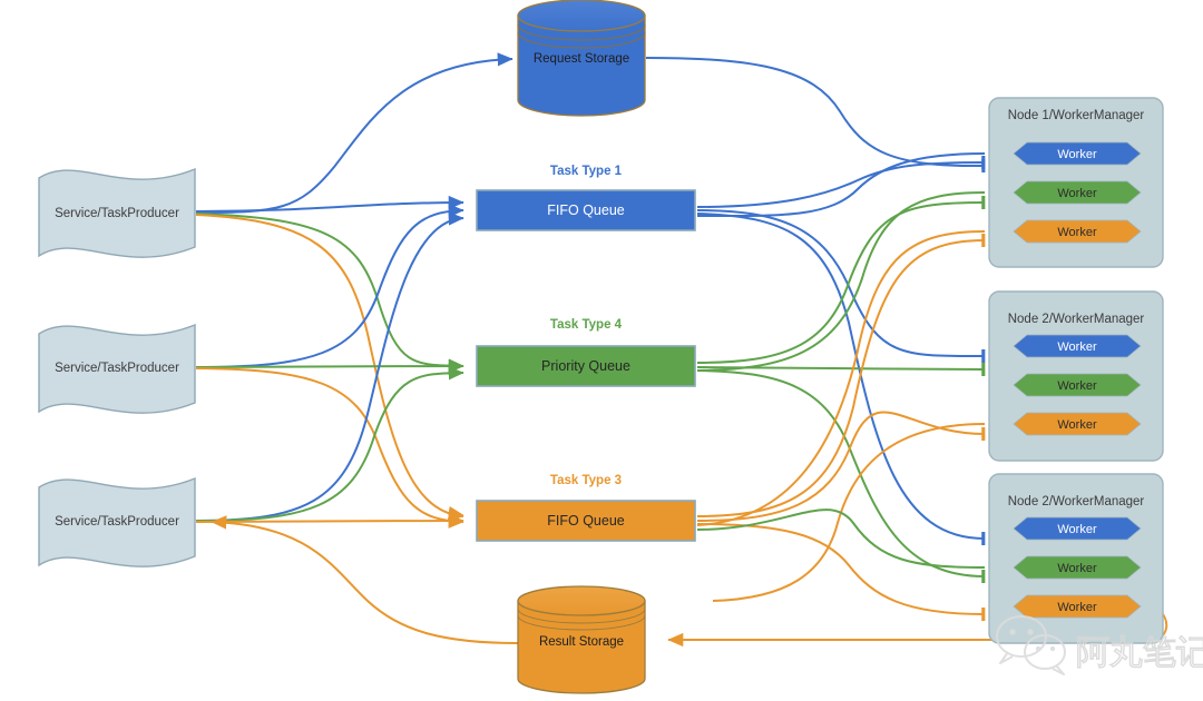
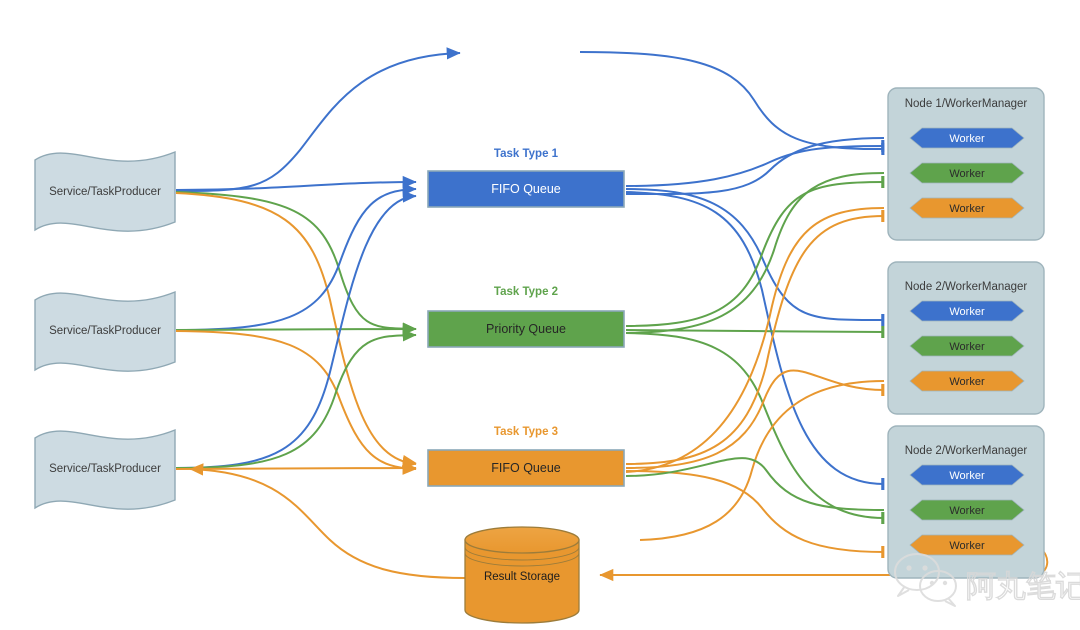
  Node 1/WorkerManager
  Worker
  Worker
  Worker
  Node 2/WorkerManager
  Worker
  Worker
  Worker
  Node 2/WorkerManager
  Worker
  Worker
  Worker
  Service/TaskProducer
  Service/TaskProducer
  Service/TaskProducer
  Task Type 1
  FIFO Queue
- Task Type 4
+ Task Type 2
  Priority Queue
  Task Type 3
  FIFO Queue
- Request Storage
  Result Storage
  阿丸笔记
